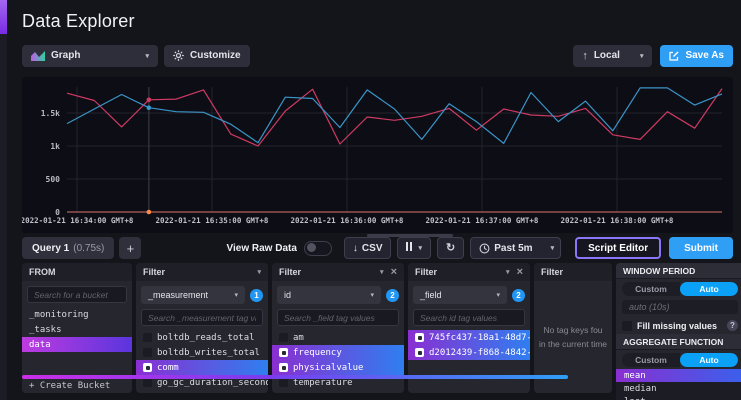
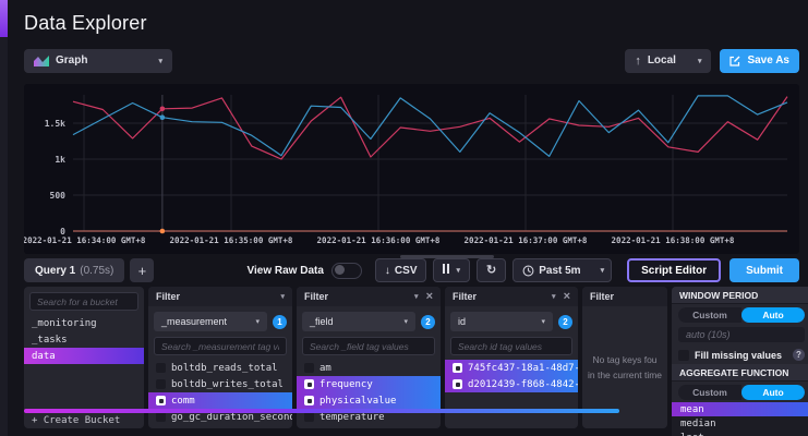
  Data Explorer
  Graph
- Customize
  ↑
  Local
  Save As
  0
  500
  1k
  1.5k
  2022-01-21 16:34:00 GMT+8
  2022-01-21 16:35:00 GMT+8
  2022-01-21 16:36:00 GMT+8
  2022-01-21 16:37:00 GMT+8
  2022-01-21 16:38:00 GMT+8
  Query 1
  (0.75s)
  +
  View Raw Data
  ↓
  CSV
  ↻
  Past 5m
  Script Editor
  Submit
- FROM
  Search for a bucket
  _monitoring
  _tasks
  data
  + Create Bucket
  Filter
  _measurement
  1
  Search _measurement tag v
  boltdb_reads_total
  boltdb_writes_total
  comm
  go_gc_duration_secon
  Filter
  ×
- id
+ _field
  2
  Search _field tag values
  am
  frequency
  physicalvalue
  temperature
  Filter
  ×
- _field
+ id
  2
  Search id tag values
  745fc437-18a1-48d7-
  d2012439-f868-4842-
  Filter
  No tag keys fou
  in the current time
  WINDOW PERIOD
  Custom
  Auto
  auto (10s)
  Fill missing values
  ?
  AGGREGATE FUNCTION
  Custom
  Auto
  mean
  median
